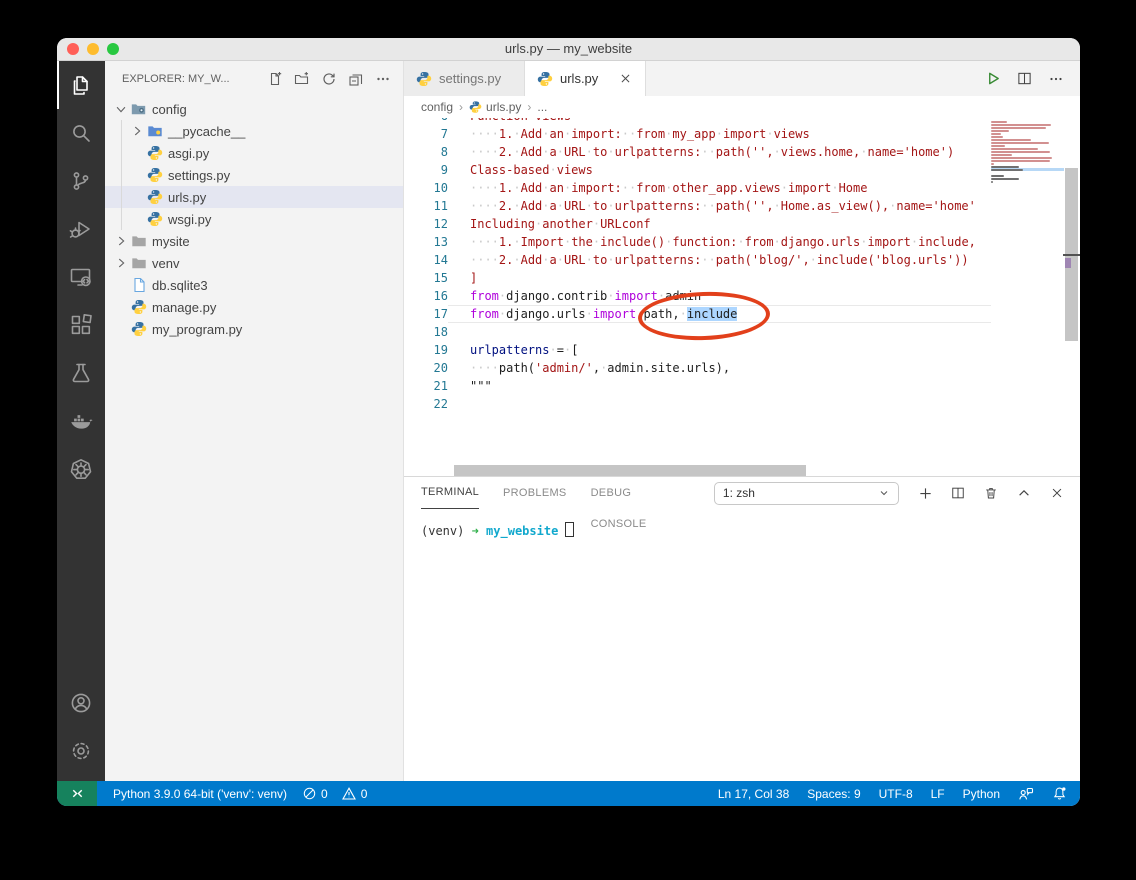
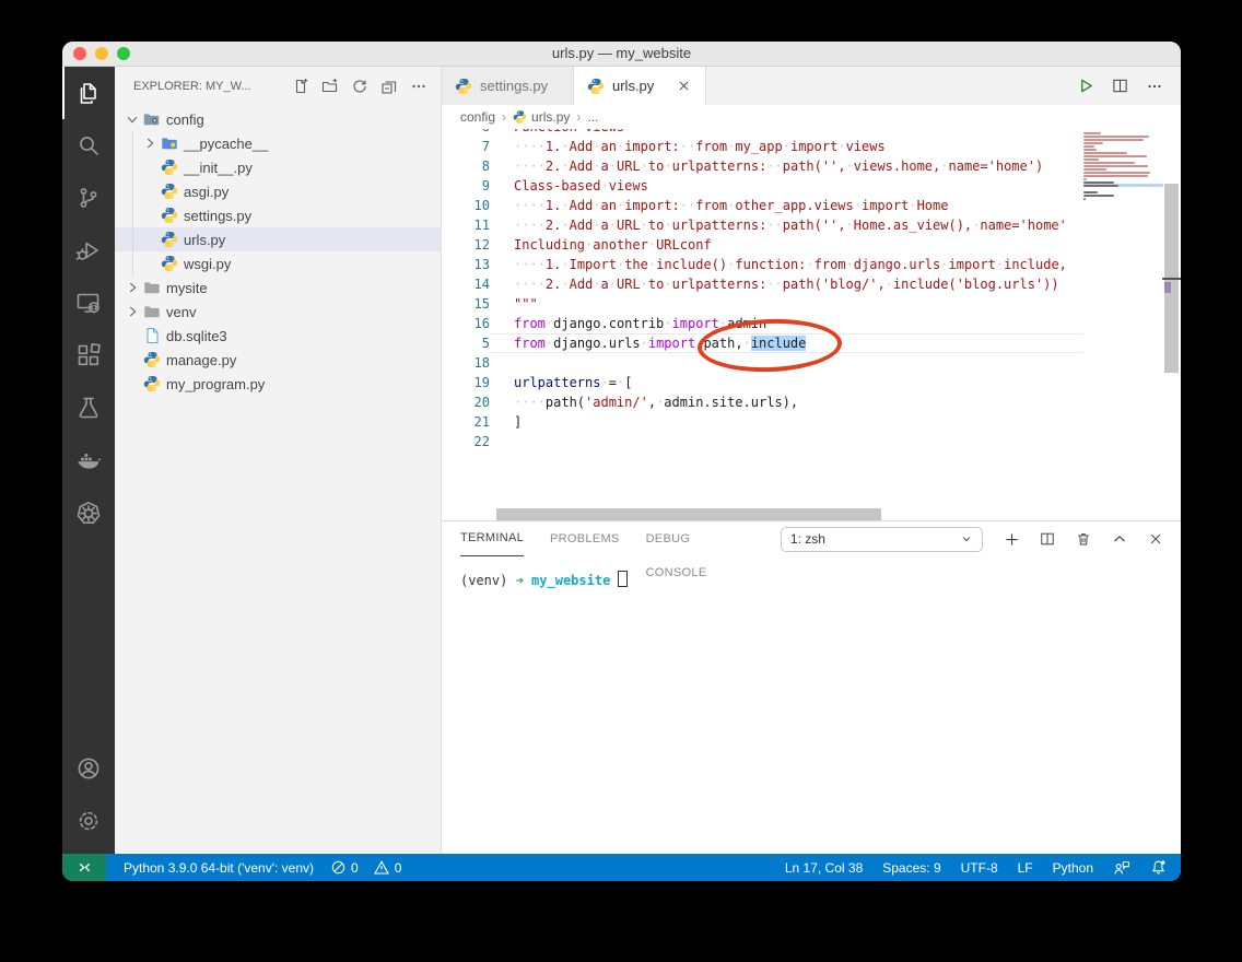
  urls.py — my_website
  EXPLORER: MY_W...
  config
  __pycache__
+ __init__.py
  asgi.py
  settings.py
  urls.py
  wsgi.py
  mysite
  venv
  db.sqlite3
  manage.py
  my_program.py
  settings.py
  urls.py
  config
  ›
  urls.py
  ›
  ...
  7
  ····1.·Add·an·import:··from·my_app·import·views
  8
  ····2.·Add·a·URL·to·urlpatterns:··path('',·views.home,·name='home')
  9
  Class-based·views
  10
  ····1.·Add·an·import:··from·other_app.views·import·Home
  11
  ····2.·Add·a·URL·to·urlpatterns:··path('',·Home.as_view(),·name='home'
  12
  Including·another·URLconf
  13
  ····1.·Import·the·include()·function:·from·django.urls·import·include,
  14
  ····2.·Add·a·URL·to·urlpatterns:··path('blog/',·include('blog.urls'))
  15
- ]
+ """
  16
  from·django.contrib·import·admin
- 17
+ 5
  from·django.urls·import·path,·include
  18
  19
  urlpatterns·=·[
  20
  ····path('admin/',·admin.site.urls),
  21
- """
+ ]
  22
  TERMINAL
  PROBLEMS
  DEBUG CONSOLE
  1: zsh
  (venv) ➜ my_website
  Python 3.9.0 64-bit ('venv': venv)
  0
  0
  Ln 17, Col 38
  Spaces: 9
  UTF-8
  LF
  Python
